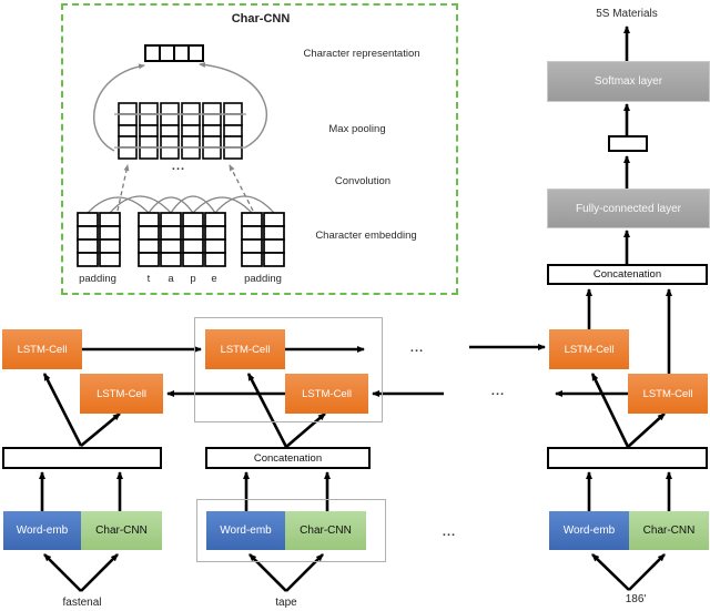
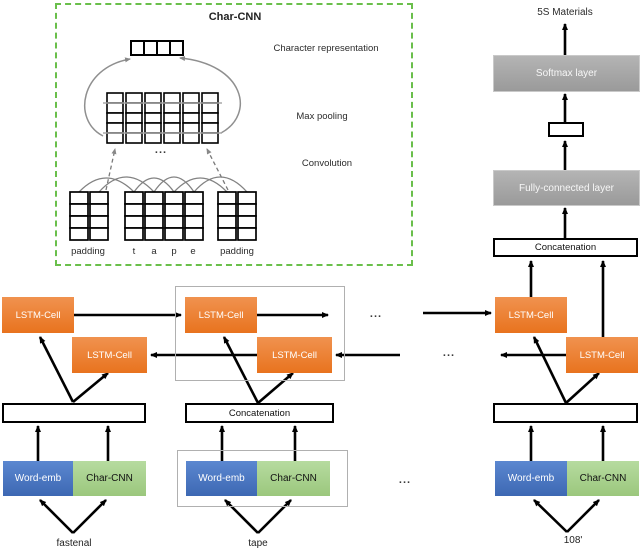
  Char-CNN
  Character representation
  Max pooling
  ...
  Convolution
- Character embedding
  padding
  t
  a
  p
  e
  padding
  5S Materials
  Softmax layer
  Fully-connected layer
  Concatenation
  LSTM-Cell
  LSTM-Cell
  LSTM-Cell
  LSTM-Cell
  LSTM-Cell
  LSTM-Cell
  ...
  ...
  Concatenation
  Word-emb
  Char-CNN
  Word-emb
  Char-CNN
  Word-emb
  Char-CNN
  ...
  fastenal
  tape
- 186'
+ 108'
